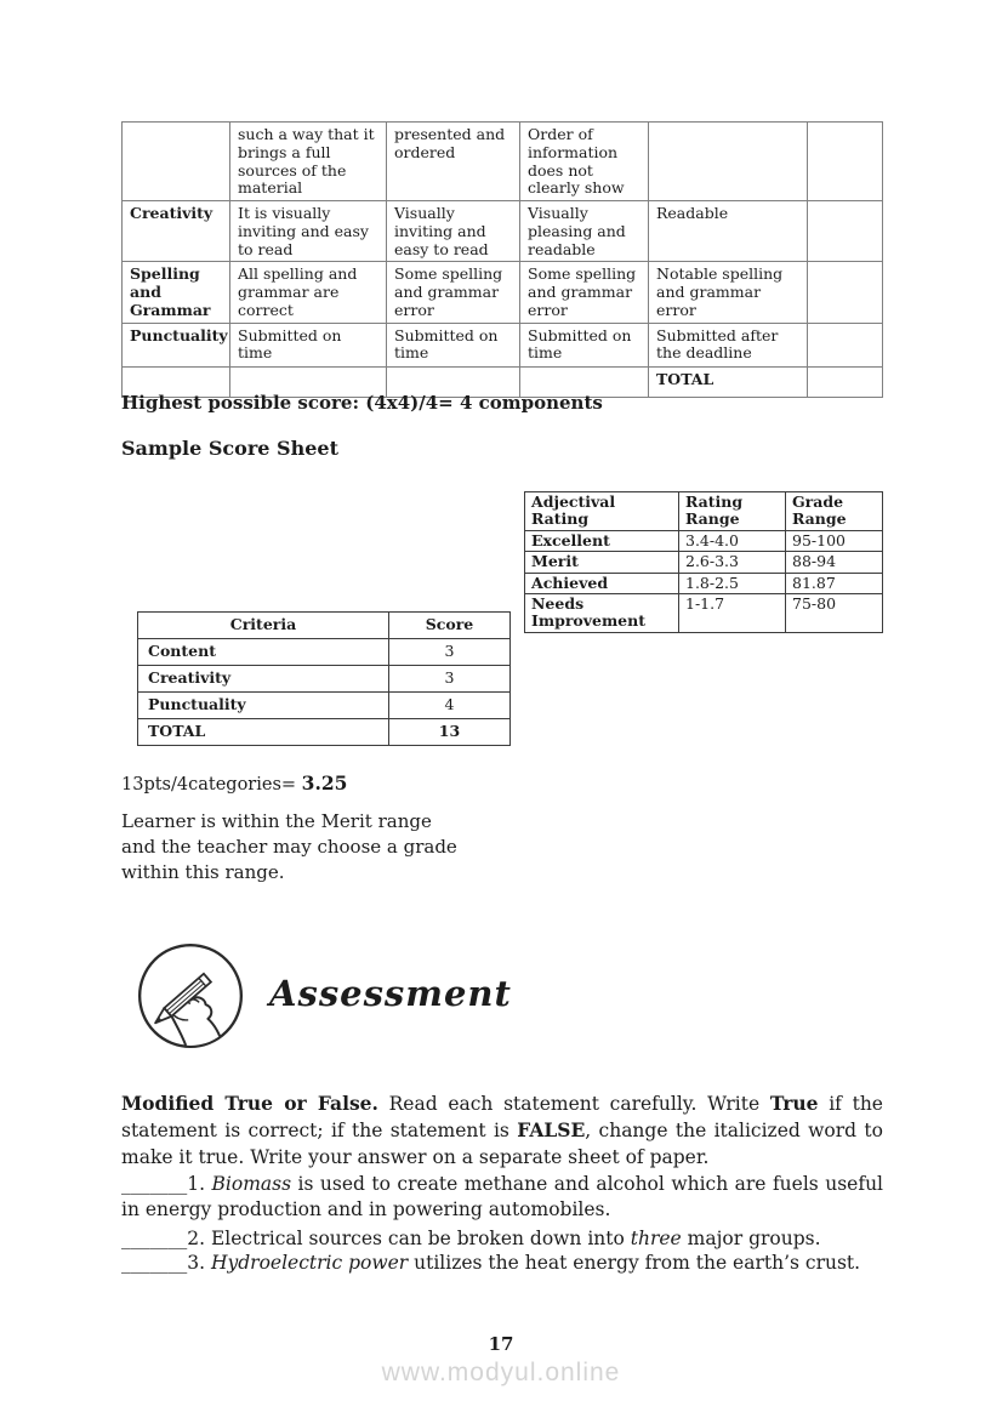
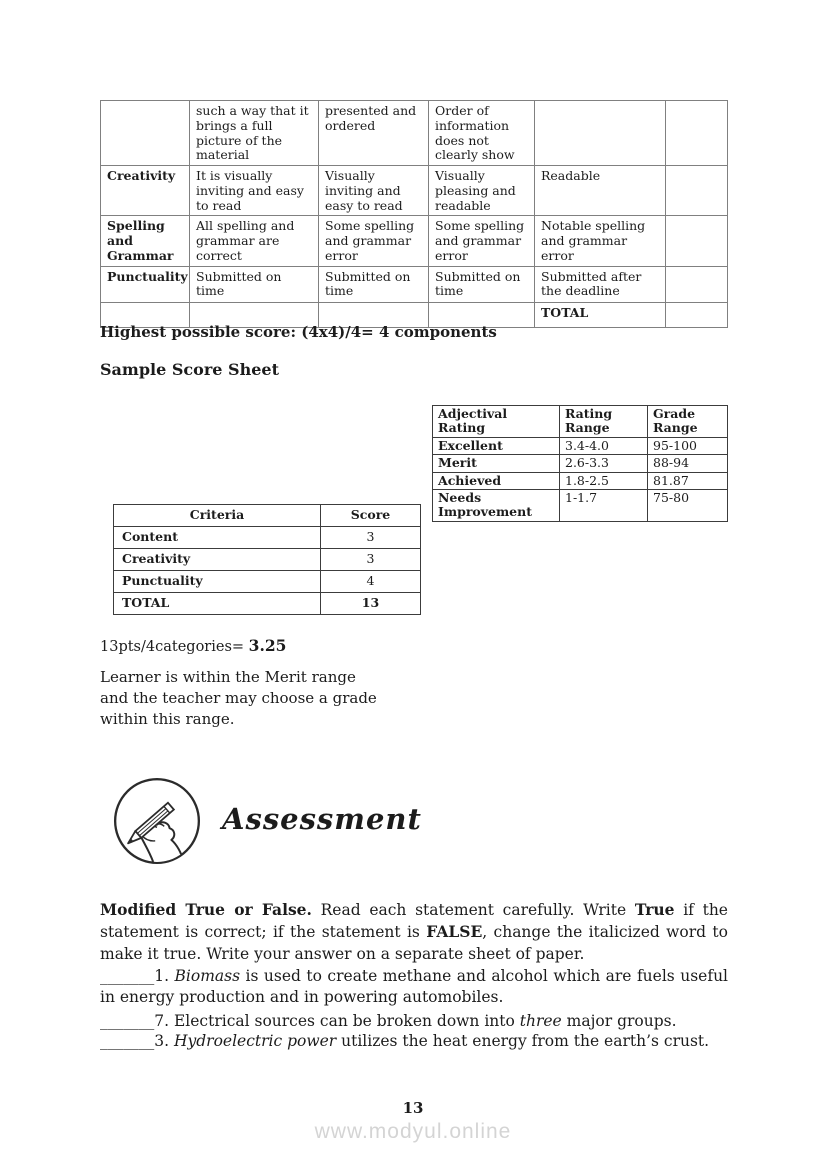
- 	such a way that it brings a full sources of the material	presented and ordered	Order of information does not clearly show
+ 	such a way that it brings a full picture of the material	presented and ordered	Order of information does not clearly show
  Creativity	It is visually inviting and easy to read	Visually inviting and easy to read	Visually pleasing and readable	Readable
  Spelling and Grammar	All spelling and grammar are correct	Some spelling and grammar error	Some spelling and grammar error	Notable spelling and grammar error
  Punctuality	Submitted on time	Submitted on time	Submitted on time	Submitted after the deadline
  				TOTAL
  Highest possible score: (4x4)/4= 4 components
  Sample Score Sheet
  Adjectival Rating	Rating Range	Grade Range
  Excellent	3.4-4.0	95-100
  Merit	2.6-3.3	88-94
  Achieved	1.8-2.5	81.87
  Needs Improvement	1-1.7	75-80
  Criteria	Score
  Content	3
  Creativity	3
  Punctuality	4
  TOTAL	13
  13pts/4categories= 3.25
  Learner is within the Merit range and the teacher may choose a grade within this range.
  Assessment
  Modified True or False. Read each statement carefully. Write True if the statement is correct; if the statement is FALSE, change the italicized word to make it true. Write your answer on a separate sheet of paper.
  _______1. Biomass is used to create methane and alcohol which are fuels useful in energy production and in powering automobiles.
- _______2. Electrical sources can be broken down into three major groups.
+ _______7. Electrical sources can be broken down into three major groups.
  _______3. Hydroelectric power utilizes the heat energy from the earth’s crust.
- 17
+ 13
  www.modyul.online
